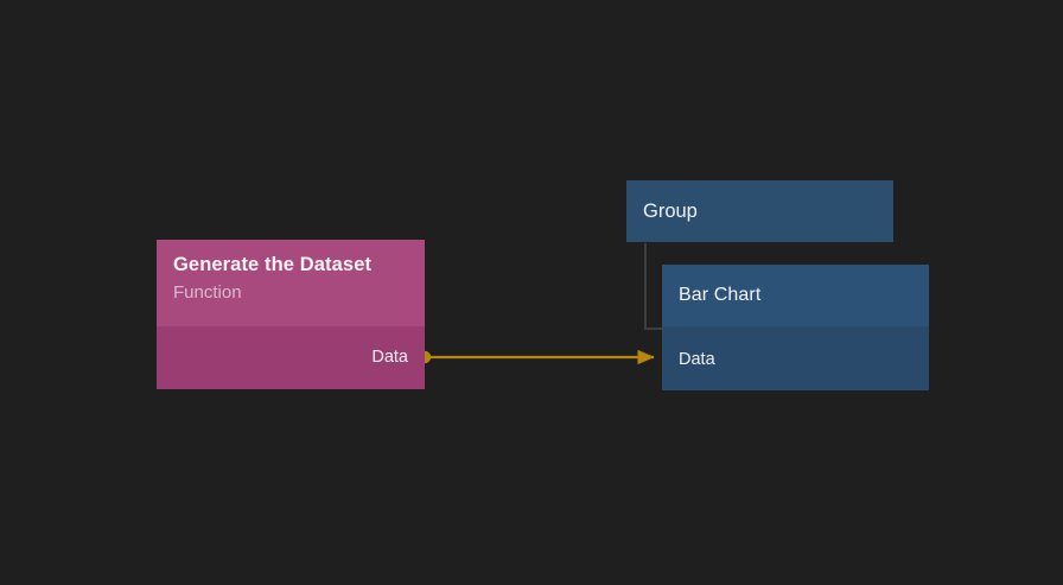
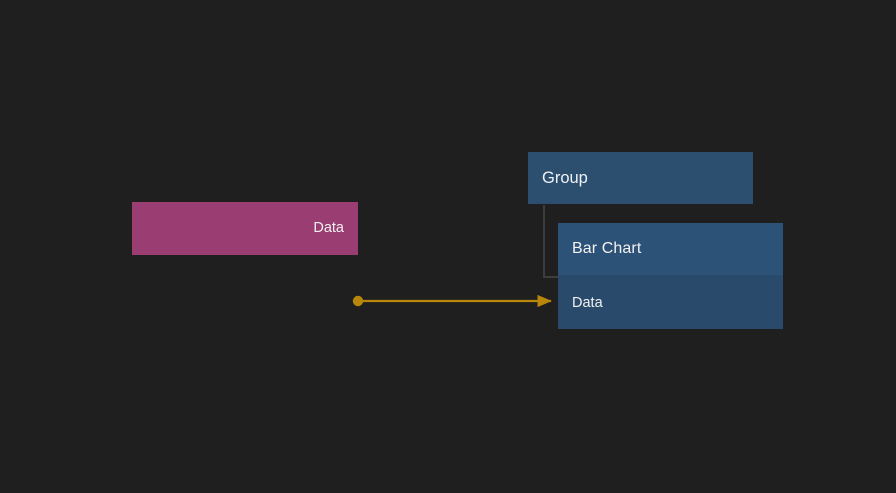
- Generate the Dataset
- Function
  Data
  Group
  Bar Chart
  Data
